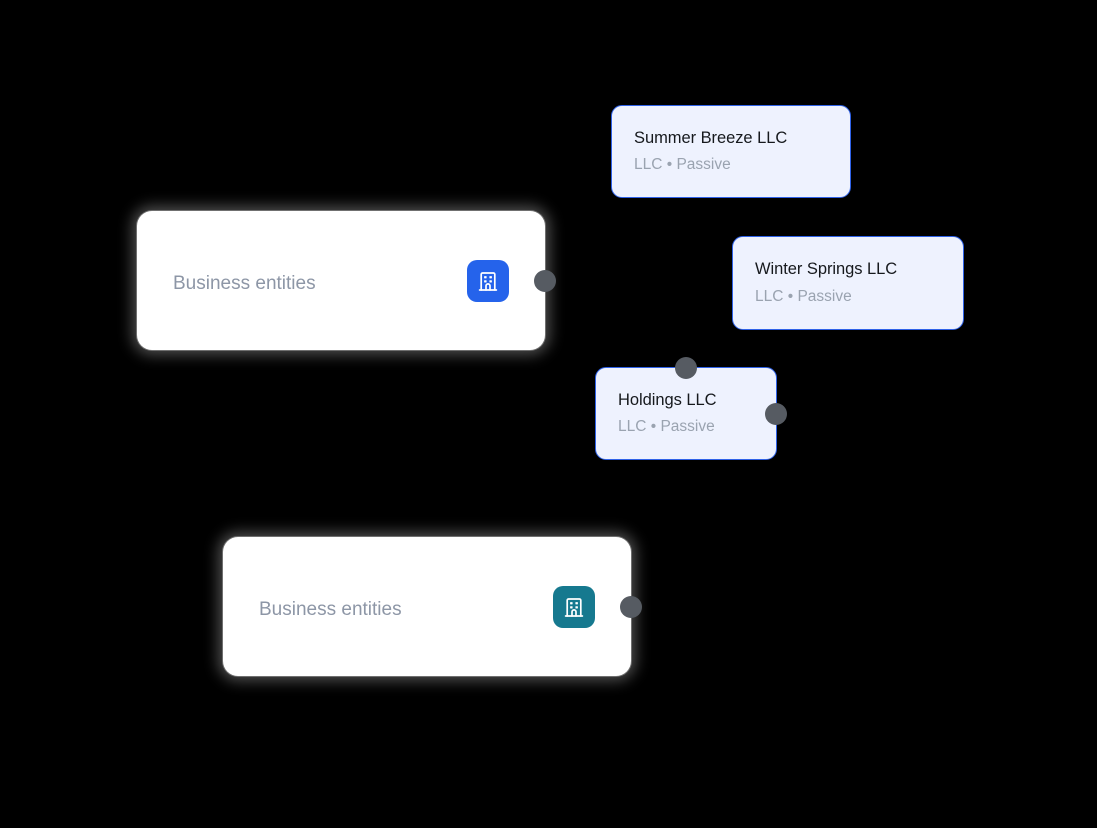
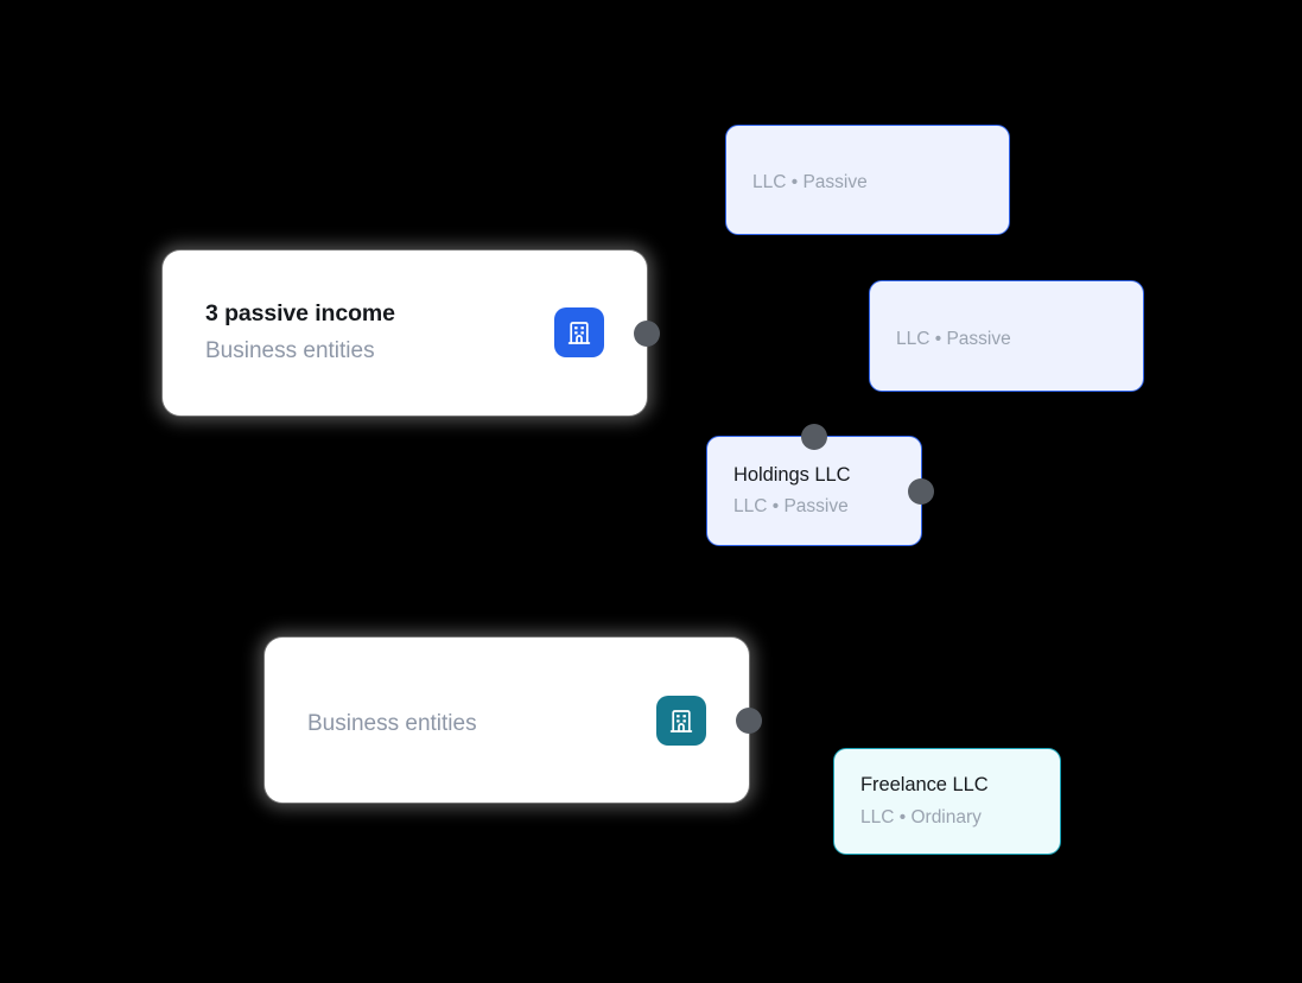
+ 3 passive income
  Business entities
  Business entities
- Summer Breeze LLC
  LLC • Passive
- Winter Springs LLC
  LLC • Passive
  Holdings LLC
  LLC • Passive
+ Freelance LLC
+ LLC • Ordinary
